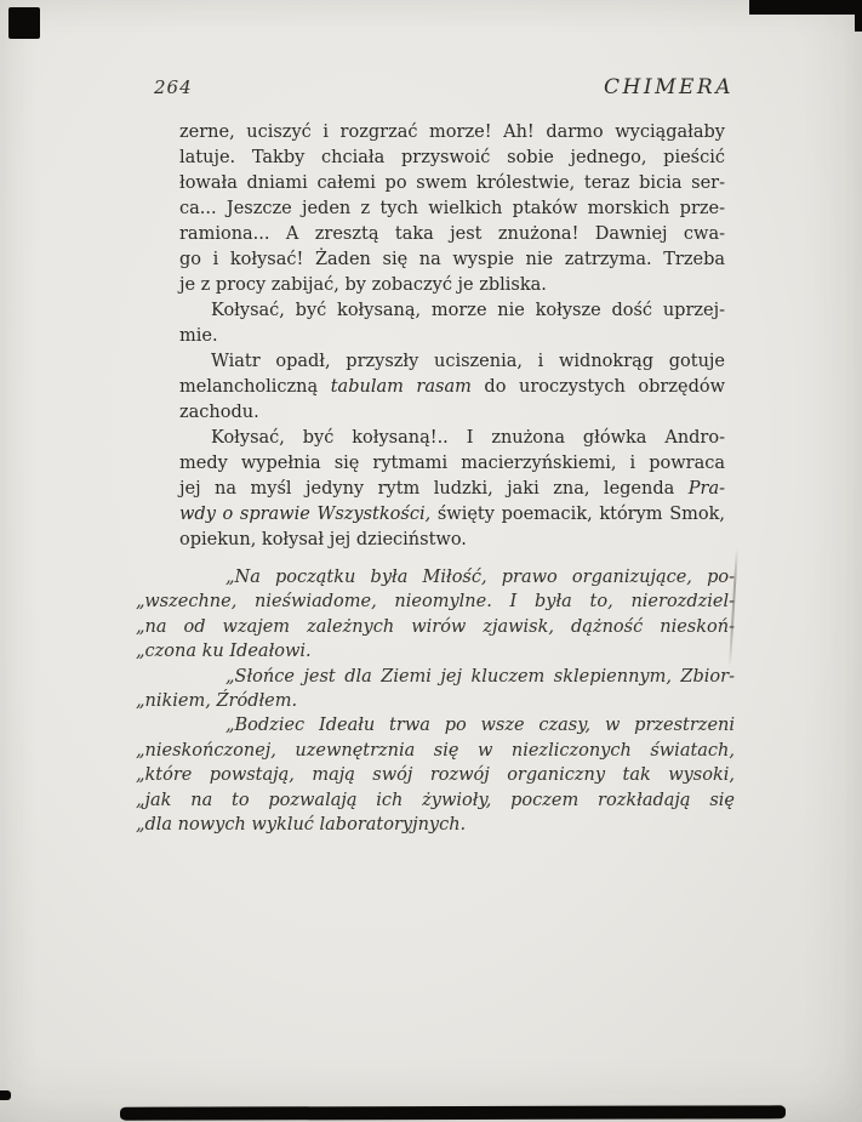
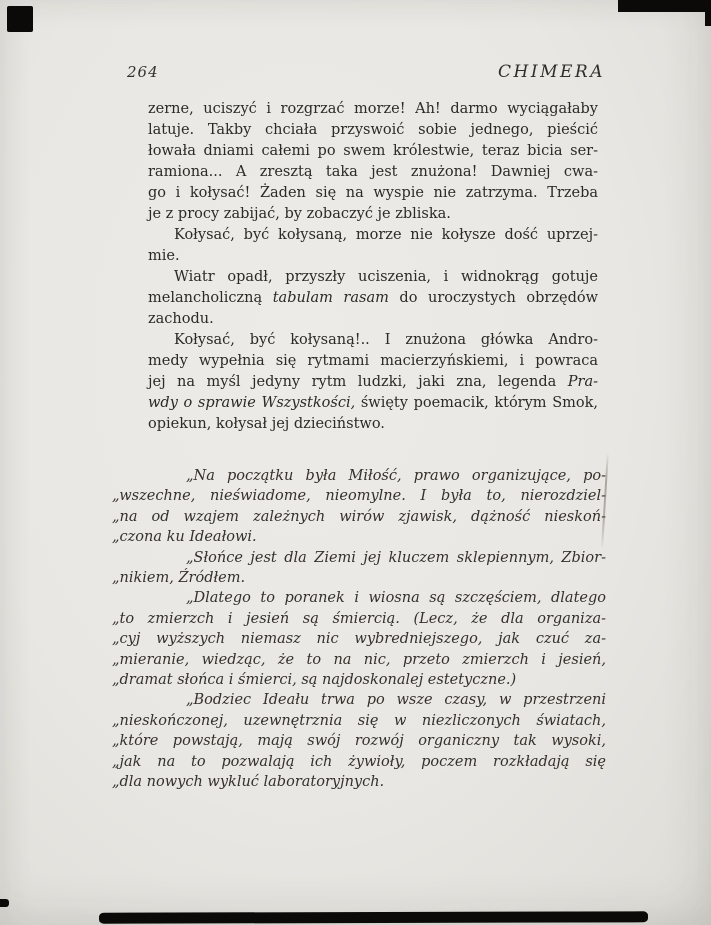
  264
  CHIMERA
  zerne, uciszyć i rozgrzać morze! Ah! darmo wyciągałaby
  latuje. Takby chciała przyswoić sobie jednego, pieścić
  łowała dniami całemi po swem królestwie, teraz bicia ser-
- ca... Jeszcze jeden z tych wielkich ptaków morskich prze-
  ramiona... A zresztą taka jest znużona! Dawniej cwa-
  go i kołysać! Żaden się na wyspie nie zatrzyma. Trzeba
  je z procy zabijać, by zobaczyć je zbliska.
  Kołysać, być kołysaną, morze nie kołysze dość uprzej-
  mie.
  Wiatr opadł, przyszły uciszenia, i widnokrąg gotuje
  melancholiczną tabulam rasam do uroczystych obrzędów
  zachodu.
  Kołysać, być kołysaną!.. I znużona główka Andro-
  medy wypełnia się rytmami macierzyńskiemi, i powraca
  jej na myśl jedyny rytm ludzki, jaki zna, legenda Pra-
  wdy o sprawie Wszystkości, święty poemacik, którym Smok,
  opiekun, kołysał jej dzieciństwo.
  „Na początku była Miłość, prawo organizujące, po-
  „wszechne, nieświadome, nieomylne. I była to, nierozdziel
  „na od wzajem zależnych wirów zjawisk, dążność nieskoń
  „czona ku Ideałowi.
  „Słońce jest dla Ziemi jej kluczem sklepiennym, Zbior-
  „nikiem, Źródłem.
+ „Dlatego to poranek i wiosna są szczęściem, dlatego
+ „to zmierzch i jesień są śmiercią. (Lecz, że dla organiza-
+ „cyj wyższych niemasz nic wybredniejszego, jak czuć za-
+ „mieranie, wiedząc, że to na nic, przeto zmierzch i jesień,
+ „dramat słońca i śmierci, są najdoskonalej estetyczne.)
  „Bodziec Ideału trwa po wsze czasy, w przestrzeni
  „nieskończonej, uzewnętrznia się w niezliczonych światach,
  „które powstają, mają swój rozwój organiczny tak wysoki,
  „jak na to pozwalają ich żywioły, poczem rozkładają się
  „dla nowych wykluć laboratoryjnych.
